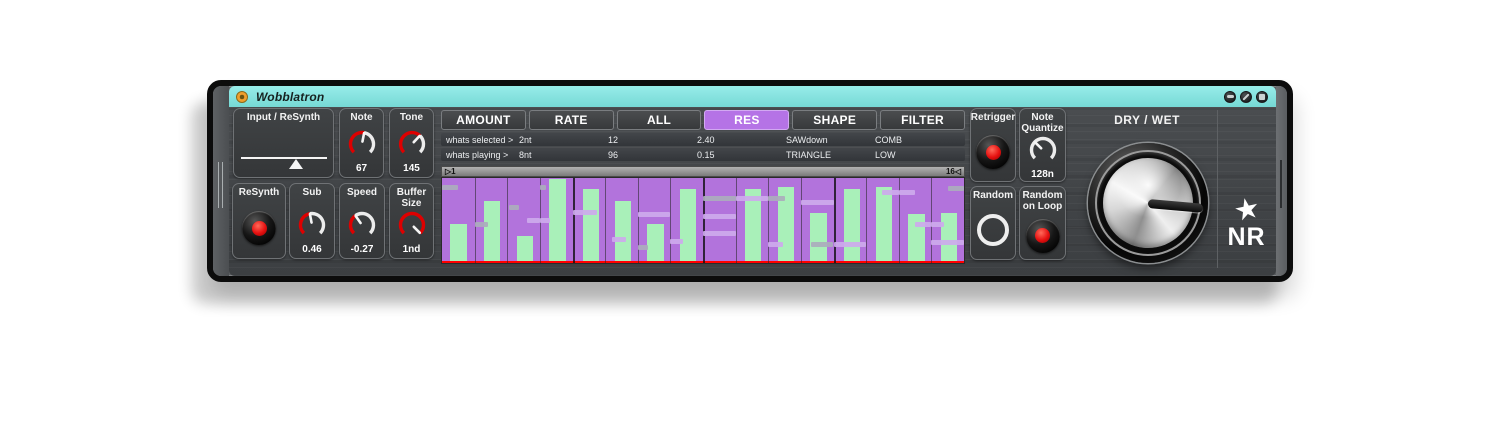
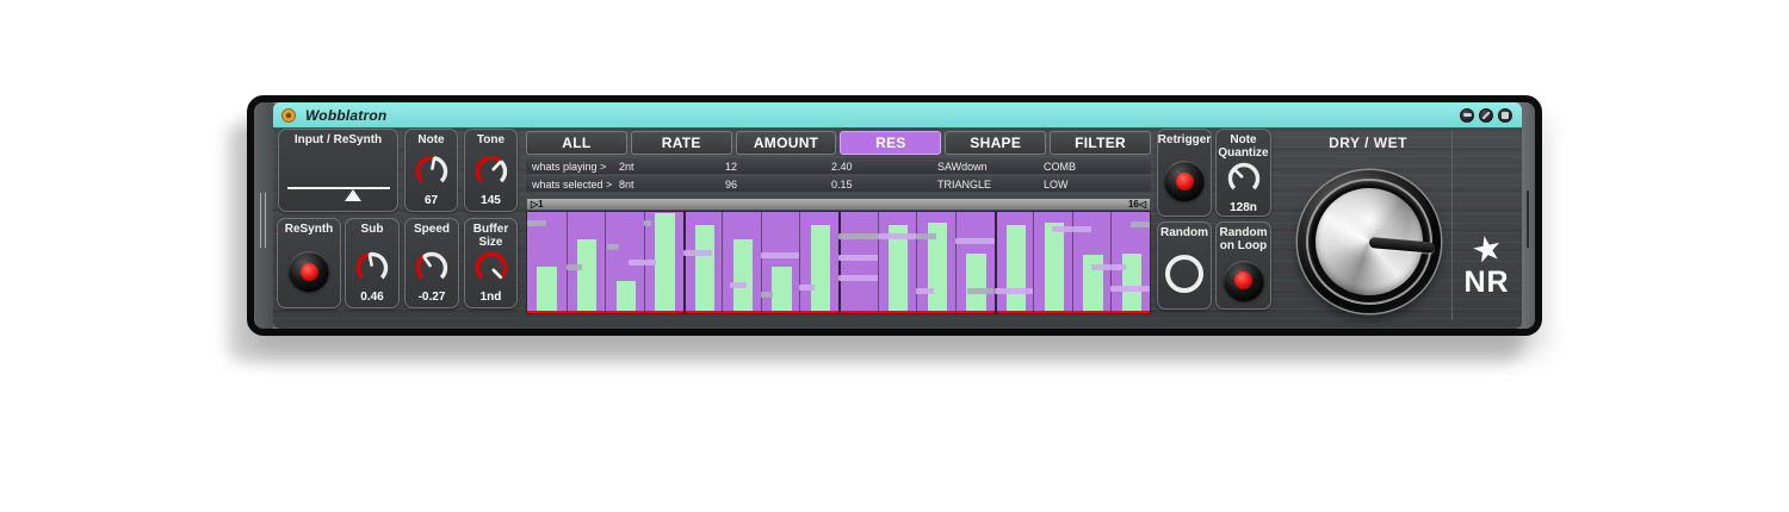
  Wobblatron
  Input / ReSynth
  Note
  67
  Tone
  145
  ReSynth
  Sub
  0.46
  Speed
  -0.27
  Buffer Size
  1nd
- AMOUNT
+ ALL
  RATE
- ALL
+ AMOUNT
  RES
  SHAPE
  FILTER
- whats selected >
+ whats playing >
  2nt
  12
  2.40
  SAWdown
  COMB
- whats playing >
+ whats selected >
  8nt
  96
  0.15
  TRIANGLE
  LOW
  ▷1
  16◁
  Retrigger
  Note Quantize
  128n
  Random
  Random on Loop
  DRY / WET
  NR
